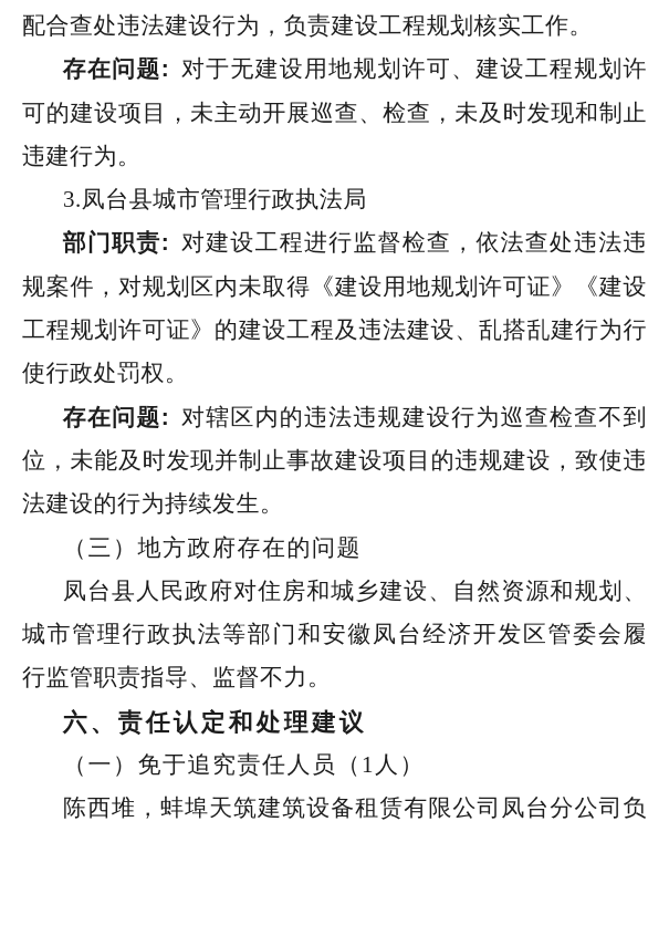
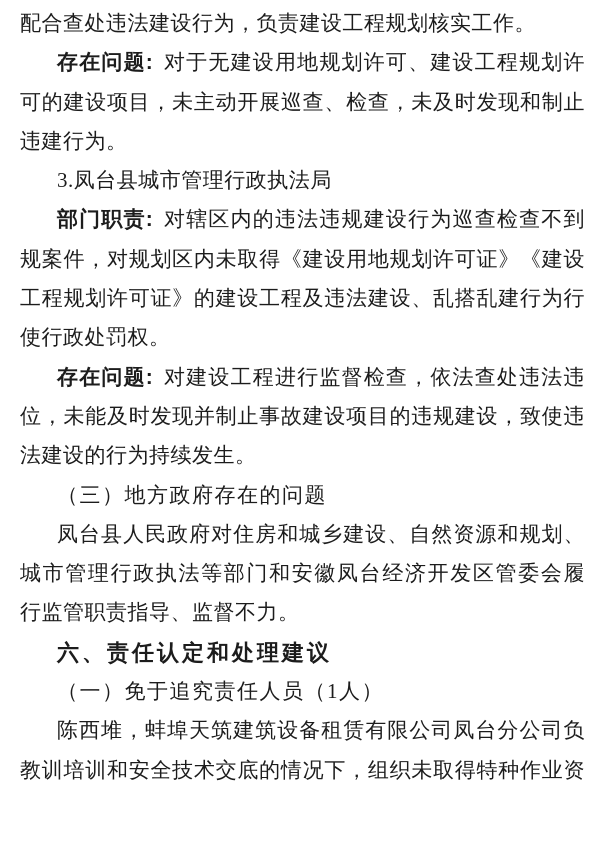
  配合查处违法建设行为，负责建设工程规划核实工作。
  存在问题: 对于无建设用地规划许可、建设工程规划许
  可的建设项目，未主动开展巡查、检查，未及时发现和制止
  违建行为。
  3.凤台县城市管理行政执法局
- 部门职责: 对建设工程进行监督检查，依法查处违法违
+ 部门职责: 对辖区内的违法违规建设行为巡查检查不到
  规案件，对规划区内未取得《建设用地规划许可证》《建设
  工程规划许可证》的建设工程及违法建设、乱搭乱建行为行
  使行政处罚权。
- 存在问题: 对辖区内的违法违规建设行为巡查检查不到
+ 存在问题: 对建设工程进行监督检查，依法查处违法违
  位，未能及时发现并制止事故建设项目的违规建设，致使违
  法建设的行为持续发生。
  （三）地方政府存在的问题
  凤台县人民政府对住房和城乡建设、自然资源和规划、
  城市管理行政执法等部门和安徽凤台经济开发区管委会履
  行监管职责指导、监督不力。
  六、责任认定和处理建议
  （一）免于追究责任人员（1人）
  陈西堆，蚌埠天筑建筑设备租赁有限公司凤台分公司负
+ 教训培训和安全技术交底的情况下，组织未取得特种作业资
